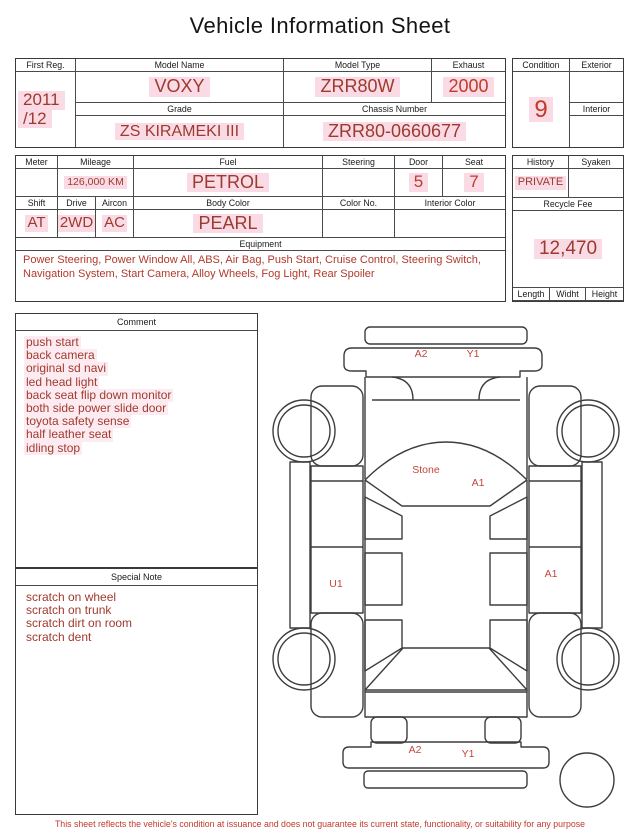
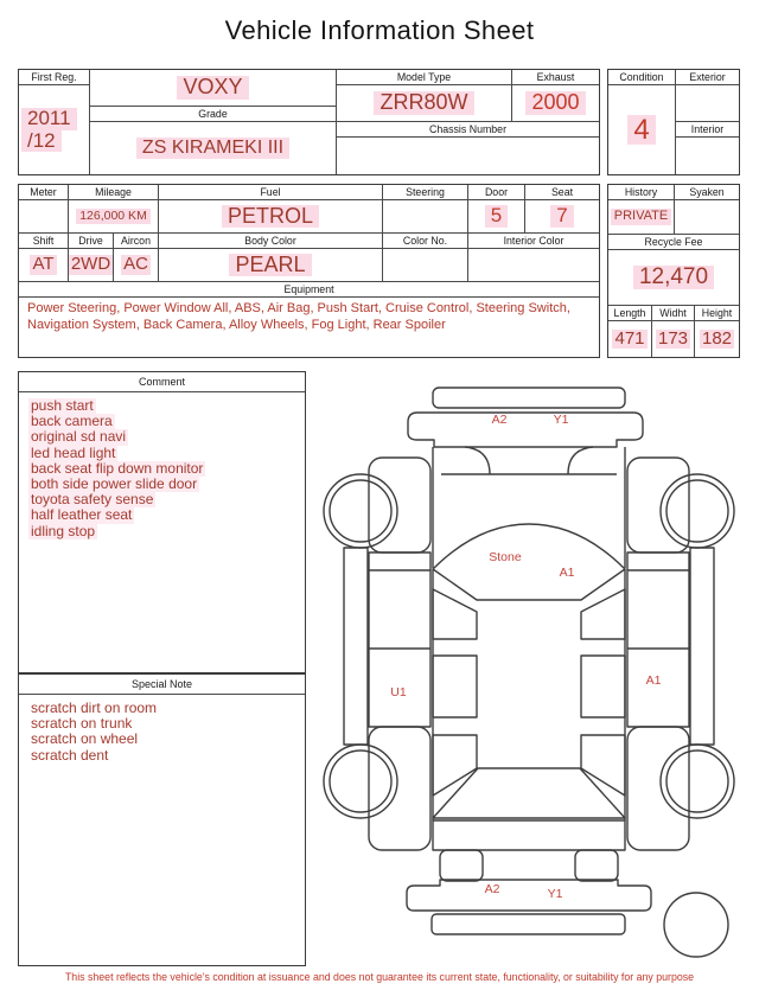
  Vehicle Information Sheet
  First Reg.
  2011
  /12
- Model Name
  VOXY
  Grade
  ZS KIRAMEKI III
  Model Type
  ZRR80W
  Exhaust
  2000
  Chassis Number
- ZRR80-0660677
  Condition
- 9
+ 4
  Exterior
  Interior
  Meter
  Mileage
  Fuel
  Steering
  Door
  Seat
  126,000 KM
  PETROL
  5
  7
  Shift
  Drive
  Aircon
  Body Color
  Color No.
  Interior Color
  AT
  2WD
  AC
  PEARL
  Equipment
- Power Steering, Power Window All, ABS, Air Bag, Push Start, Cruise Control, Steering Switch, Navigation System, Start Camera, Alloy Wheels, Fog Light, Rear Spoiler
+ Power Steering, Power Window All, ABS, Air Bag, Push Start, Cruise Control, Steering Switch, Navigation System, Back Camera, Alloy Wheels, Fog Light, Rear Spoiler
  History
  Syaken
  PRIVATE
  Recycle Fee
  12,470
  Length
  Widht
  Height
+ 471
+ 173
+ 182
  Comment
  push start
  back camera
  original sd navi
  led head light
  back seat flip down monitor
  both side power slide door
  toyota safety sense
  half leather seat
  idling stop
  Special Note
- scratch on wheel
+ scratch dirt on room
  scratch on trunk
- scratch dirt on room
+ scratch on wheel
  scratch dent
  A2
  Y1
  Stone
  A1
  U1
  A1
  A2
  Y1
  This sheet reflects the vehicle's condition at issuance and does not guarantee its current state, functionality, or suitability for any purpose
